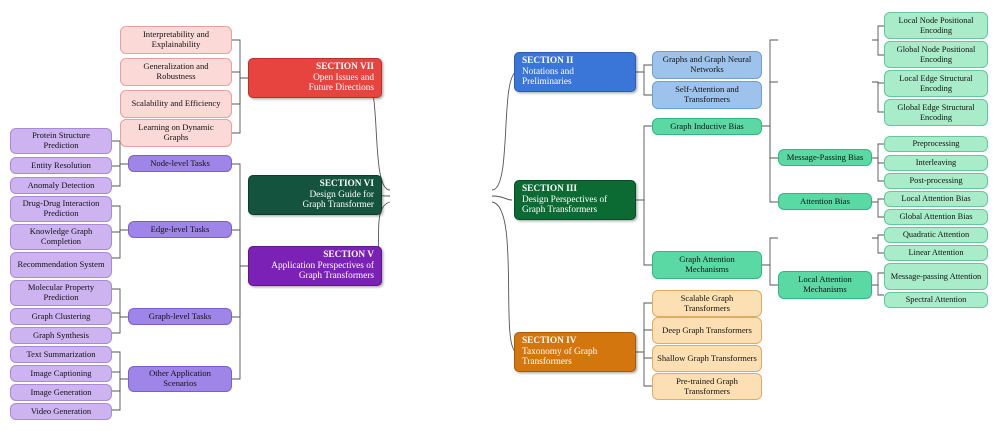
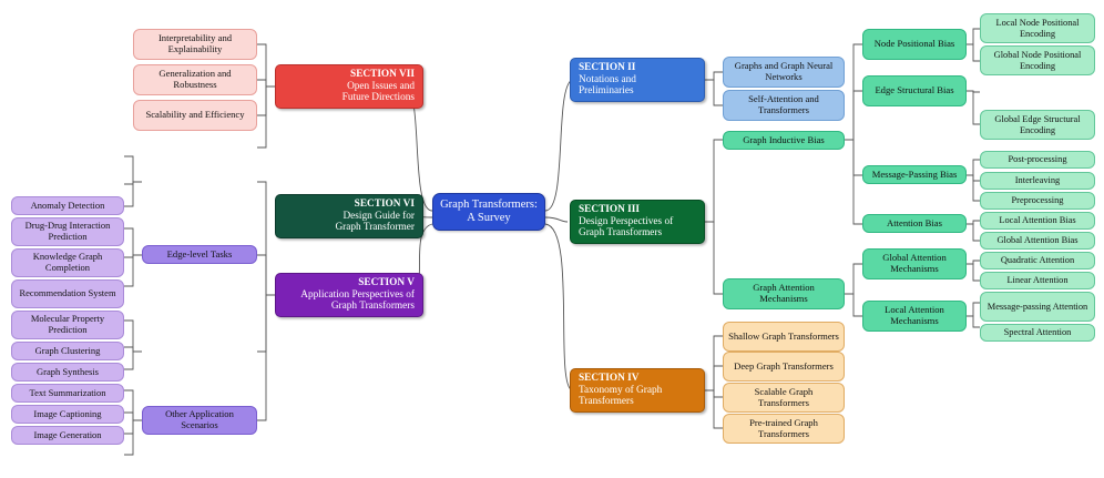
+ Graph Transformers:
+ A Survey
  SECTION VII
  Open Issues and
  Future Directions
  Interpretability and Explainability
  Generalization and Robustness
  Scalability and Efficiency
- Learning on Dynamic Graphs
  SECTION VI
  Design Guide for
  Graph Transformer
  SECTION V
  Application Perspectives of
  Graph Transformers
- Node-level Tasks
  Edge-level Tasks
- Graph-level Tasks
  Other Application Scenarios
- Protein Structure Prediction
- Entity Resolution
  Anomaly Detection
  Drug-Drug Interaction Prediction
  Knowledge Graph Completion
  Recommendation System
  Molecular Property Prediction
  Graph Clustering
  Graph Synthesis
  Text Summarization
  Image Captioning
  Image Generation
- Video Generation
  SECTION II
  Notations and
  Preliminaries
  Graphs and Graph Neural Networks
  Self-Attention and Transformers
  SECTION III
  Design Perspectives of
  Graph Transformers
  Graph Inductive Bias
  Graph Attention Mechanisms
+ Node Positional Bias
+ Edge Structural Bias
  Message-Passing Bias
  Attention Bias
+ Global Attention Mechanisms
  Local Attention Mechanisms
  Local Node Positional Encoding
  Global Node Positional Encoding
- Local Edge Structural Encoding
  Global Edge Structural Encoding
- Preprocessing
+ Post-processing
  Interleaving
- Post-processing
+ Preprocessing
  Local Attention Bias
  Global Attention Bias
  Quadratic Attention
  Linear Attention
  Message-passing Attention
  Spectral Attention
  SECTION IV
  Taxonomy of Graph
  Transformers
- Scalable Graph Transformers
+ Shallow Graph Transformers
  Deep Graph Transformers
- Shallow Graph Transformers
+ Scalable Graph Transformers
  Pre-trained Graph Transformers
